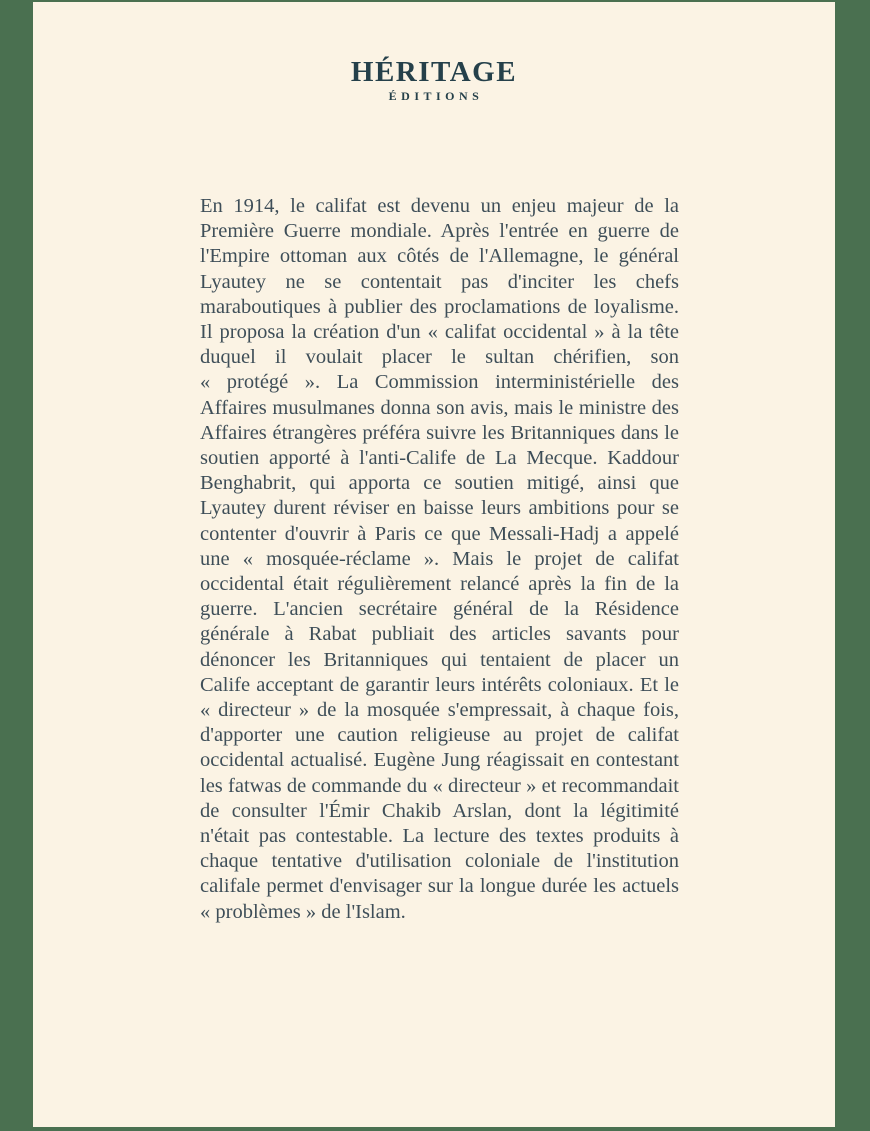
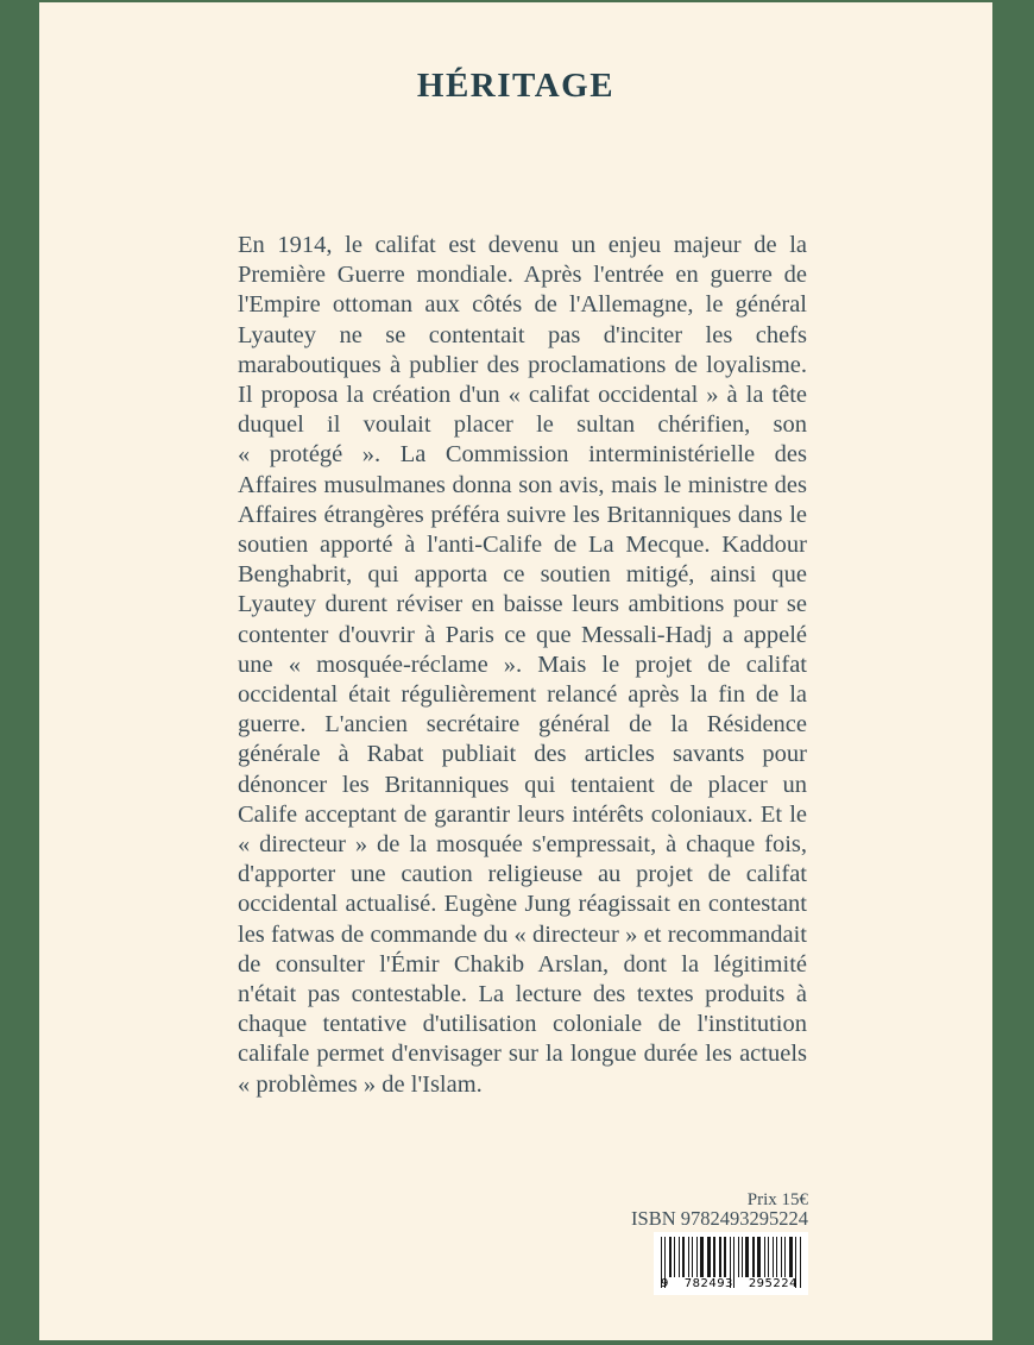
  HÉRITAGE
- ÉDITIONS
  En 1914, le califat est devenu un enjeu majeur de la Première Guerre mondiale. Après l'entrée en guerre de l'Empire ottoman aux côtés de l'Allemagne, le général Lyautey ne se contentait pas d'inciter les chefs maraboutiques à publier des proclamations de loyalisme. Il proposa la création d'un « califat occidental » à la tête duquel il voulait placer le sultan chérifien, son « protégé ». La Commission interministérielle des Affaires musulmanes donna son avis, mais le ministre des Affaires étrangères préféra suivre les Britanniques dans le soutien apporté à l'anti-Calife de La Mecque. Kaddour Benghabrit, qui apporta ce soutien mitigé, ainsi que Lyautey durent réviser en baisse leurs ambitions pour se contenter d'ouvrir à Paris ce que Messali-Hadj a appelé une « mosquée-réclame ». Mais le projet de califat occidental était régulièrement relancé après la fin de la guerre. L'ancien secrétaire général de la Résidence générale à Rabat publiait des articles savants pour dénoncer les Britanniques qui tentaient de placer un Calife acceptant de garantir leurs intérêts coloniaux. Et le « directeur » de la mosquée s'empressait, à chaque fois, d'apporter une caution religieuse au projet de califat occidental actualisé. Eugène Jung réagissait en contestant les fatwas de commande du « directeur » et recommandait de consulter l'Émir Chakib Arslan, dont la légitimité n'était pas contestable. La lecture des textes produits à chaque tentative d'utilisation coloniale de l'institution califale permet d'envisager sur la longue durée les actuels « problèmes » de l'Islam.
+ Prix 15€
+ ISBN 9782493295224
+ 9
+ 782493
+ 295224
